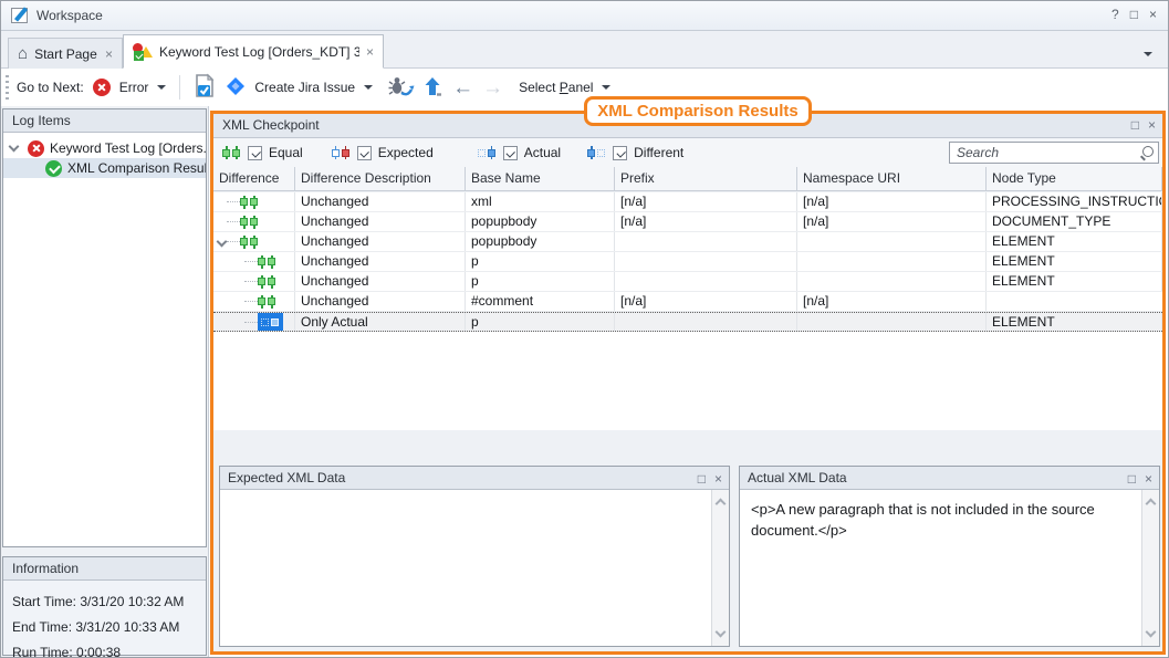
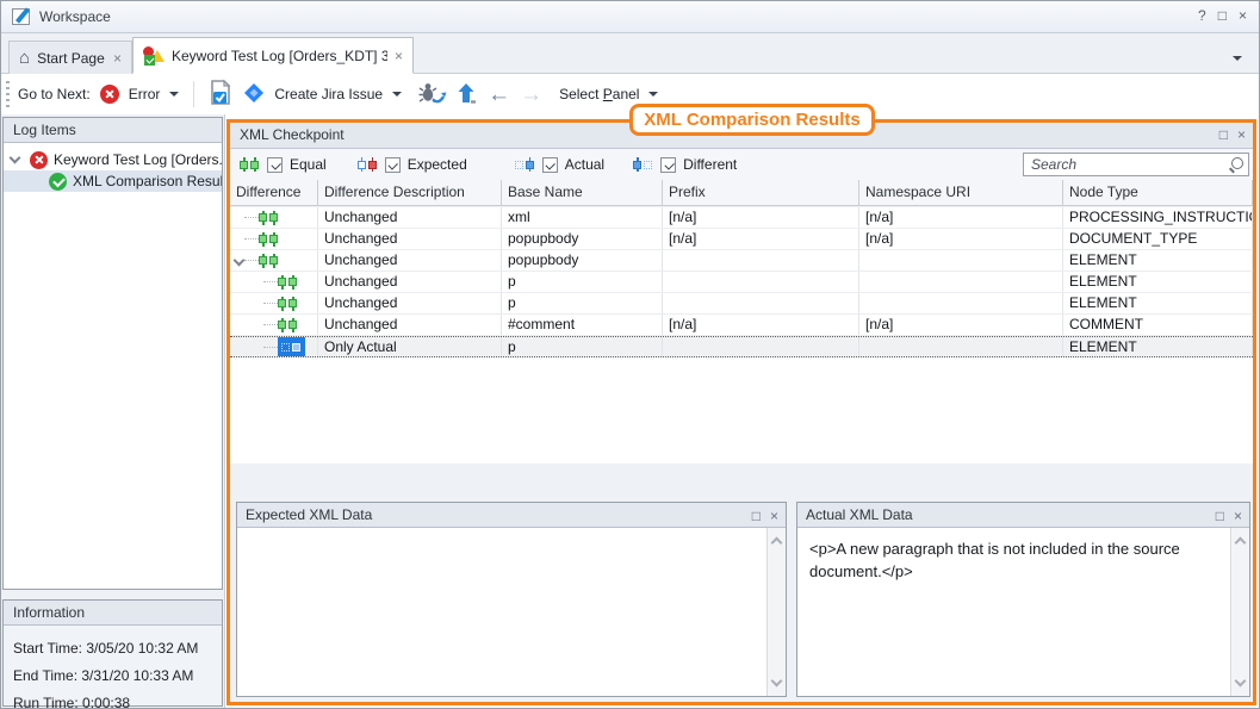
  Workspace
  ?
  □
  ×
  ⌂
  Start Page
  ×
  Keyword Test Log [Orders_KDT] 3
  ×
  Go to Next:
  Error
  Create Jira Issue
  ←
  →
  Select Panel
  Log Items
  Keyword Test Log [Orders.
  XML Comparison Resul
  Information
- Start Time: 3/31/20 10:32 AM
+ Start Time: 3/05/20 10:32 AM
  End Time: 3/31/20 10:33 AM
  Run Time: 0:00:38
  XML Checkpoint
  □
  ×
  Equal
  Expected
  Actual
  Different
  Search
  Difference
  Difference Description
  Base Name
  Prefix
  Namespace URI
  Node Type
  Unchanged
  xml
  [n/a]
  [n/a]
  PROCESSING_INSTRUCTI
  Unchanged
  popupbody
  [n/a]
  [n/a]
  DOCUMENT_TYPE
  Unchanged
  popupbody
  ELEMENT
  Unchanged
  p
  ELEMENT
  Unchanged
  p
  ELEMENT
  Unchanged
  #comment
  [n/a]
  [n/a]
+ COMMENT
  Only Actual
  p
  ELEMENT
  Expected XML Data
  □
  ×
  Actual XML Data
  □
  ×
  <p>A new paragraph that is not included in the source document.</p>
  XML Comparison Results
